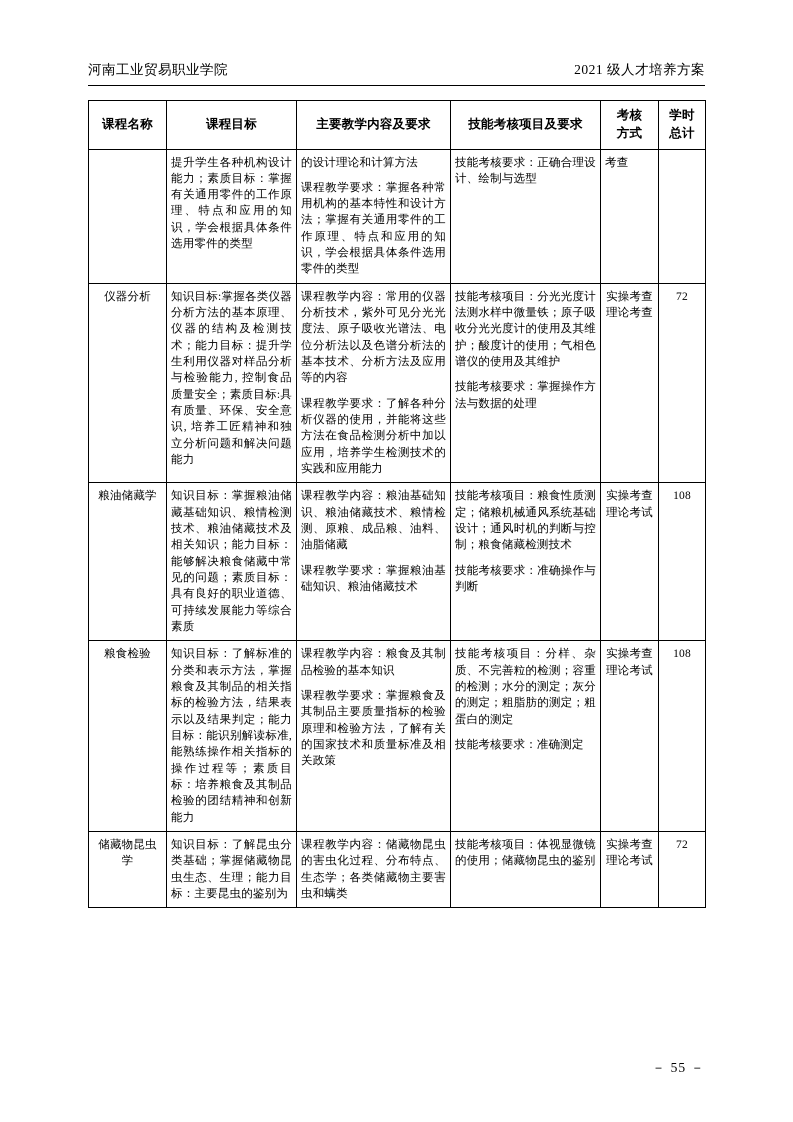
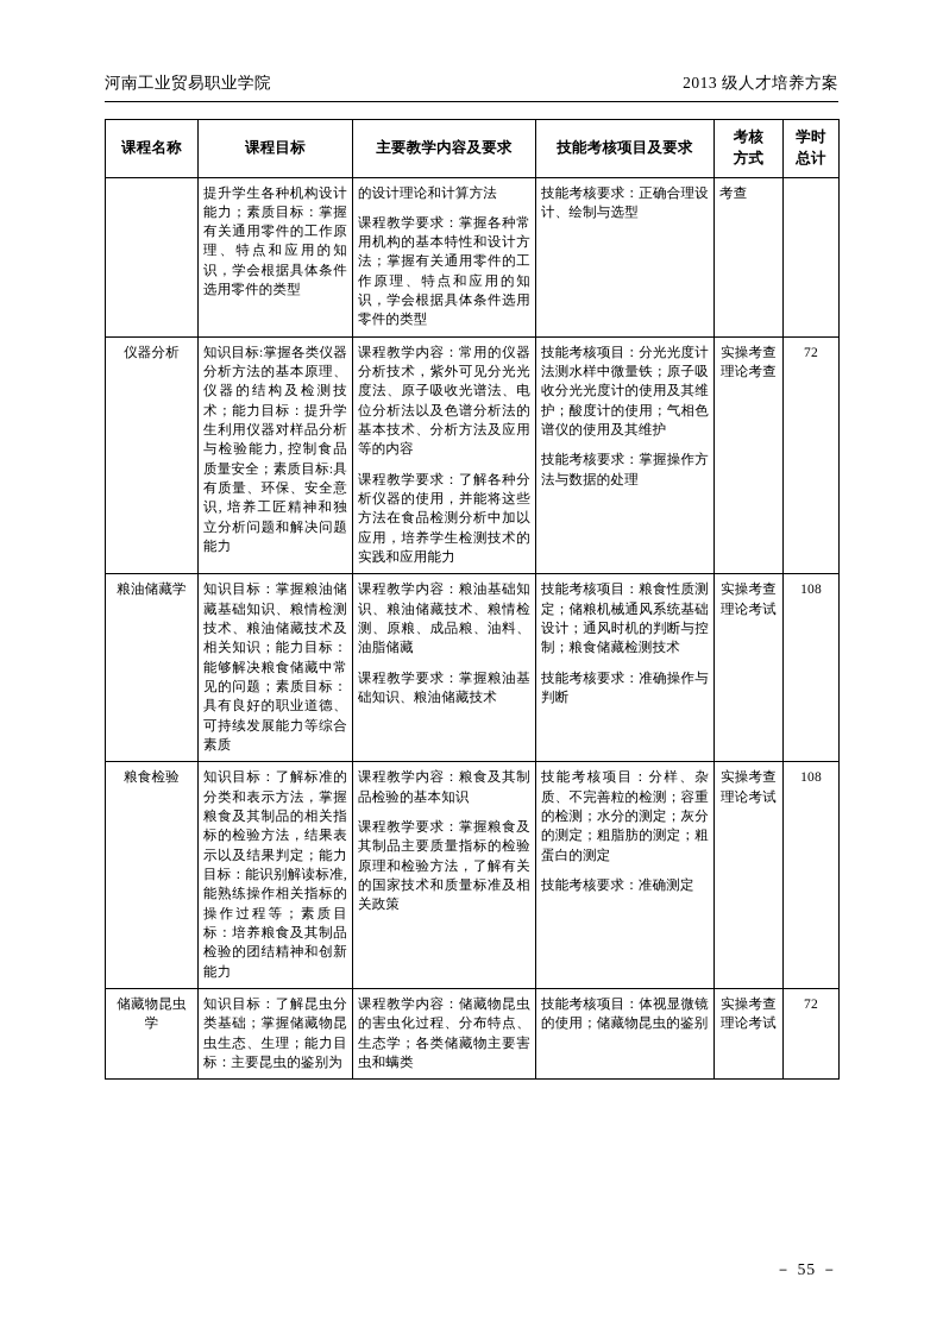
  河南工业贸易职业学院
- 2021 级人才培养方案
+ 2013 级人才培养方案
  课程名称	课程目标	主要教学内容及要求	技能考核项目及要求	考核 方式	学时 总计
  	提升学生各种机构设计能力；素质目标：掌握有关通用零件的工作原理、特点和应用的知识，学会根据具体条件选用零件的类型	的设计理论和计算方法 课程教学要求：掌握各种常用机构的基本特性和设计方法；掌握有关通用零件的工作原理、特点和应用的知识，学会根据具体条件选用零件的类型	技能考核要求：正确合理设计、绘制与选型	考查
  仪器分析	知识目标:掌握各类仪器分析方法的基本原理、仪器的结构及检测技术；能力目标：提升学生利用仪器对样品分析与检验能力, 控制食品质量安全；素质目标:具有质量、环保、安全意识, 培养工匠精神和独立分析问题和解决问题能力	课程教学内容：常用的仪器分析技术，紫外可见分光光度法、原子吸收光谱法、电位分析法以及色谱分析法的基本技术、分析方法及应用等的内容 课程教学要求：了解各种分析仪器的使用，并能将这些方法在食品检测分析中加以应用，培养学生检测技术的实践和应用能力	技能考核项目：分光光度计法测水样中微量铁；原子吸收分光光度计的使用及其维护；酸度计的使用；气相色谱仪的使用及其维护 技能考核要求：掌握操作方法与数据的处理	实操考查理论考查	72
  粮油储藏学	知识目标：掌握粮油储藏基础知识、粮情检测技术、粮油储藏技术及相关知识；能力目标：能够解决粮食储藏中常见的问题；素质目标：具有良好的职业道德、可持续发展能力等综合素质	课程教学内容：粮油基础知识、粮油储藏技术、粮情检测、原粮、成品粮、油料、油脂储藏 课程教学要求：掌握粮油基础知识、粮油储藏技术	技能考核项目：粮食性质测定；储粮机械通风系统基础设计；通风时机的判断与控制；粮食储藏检测技术 技能考核要求：准确操作与判断	实操考查理论考试	108
  粮食检验	知识目标：了解标准的分类和表示方法，掌握粮食及其制品的相关指标的检验方法，结果表示以及结果判定；能力目标：能识别解读标准,能熟练操作相关指标的操作过程等；素质目标：培养粮食及其制品检验的团结精神和创新能力	课程教学内容：粮食及其制品检验的基本知识 课程教学要求：掌握粮食及其制品主要质量指标的检验原理和检验方法，了解有关的国家技术和质量标准及相关政策	技能考核项目：分样、杂质、不完善粒的检测；容重的检测；水分的测定；灰分的测定；粗脂肪的测定；粗蛋白的测定 技能考核要求：准确测定	实操考查理论考试	108
  储藏物昆虫学	知识目标：了解昆虫分类基础；掌握储藏物昆虫生态、生理；能力目标：主要昆虫的鉴别为	课程教学内容：储藏物昆虫的害虫化过程、分布特点、生态学；各类储藏物主要害虫和螨类	技能考核项目：体视显微镜的使用；储藏物昆虫的鉴别	实操考查理论考试	72
  － 55 －
